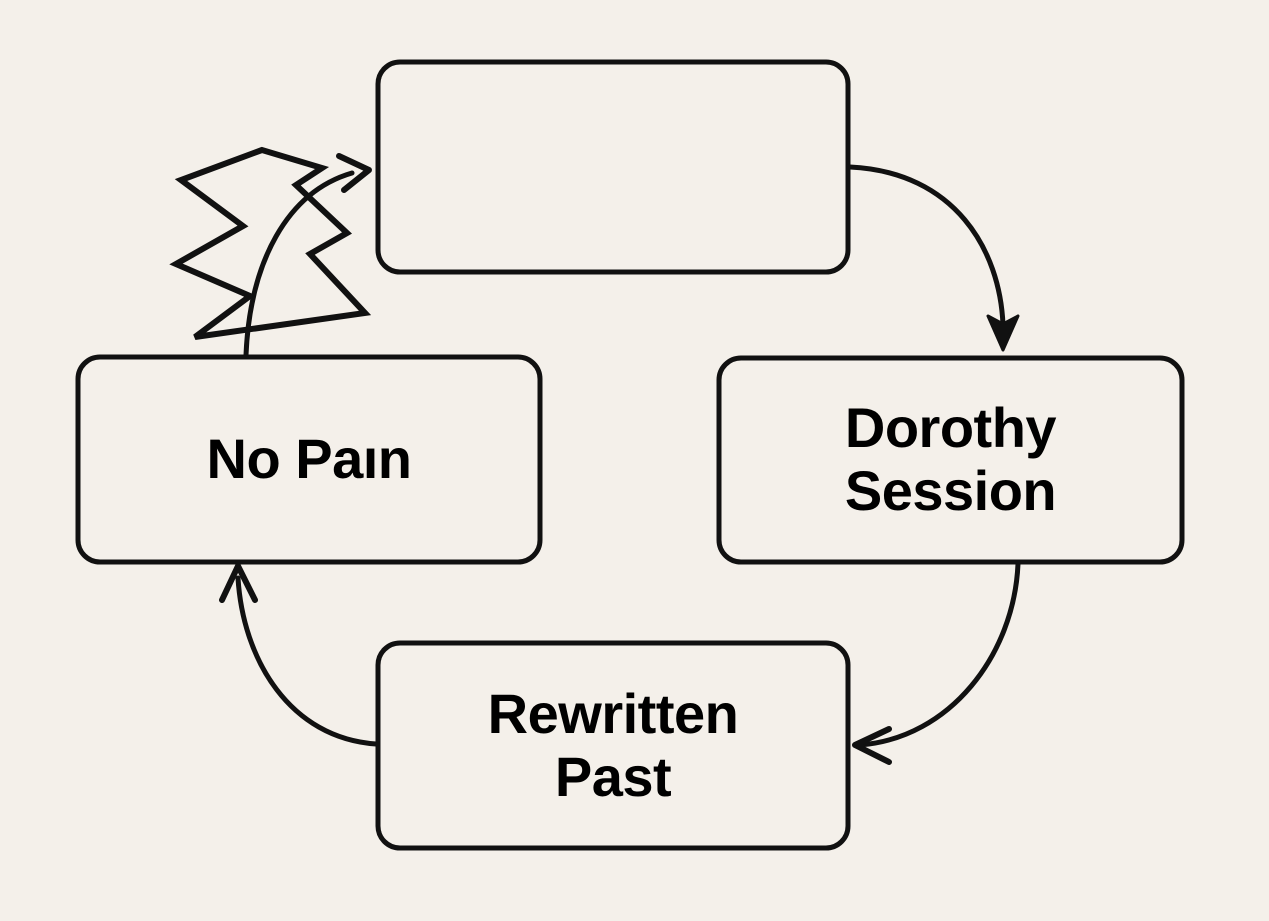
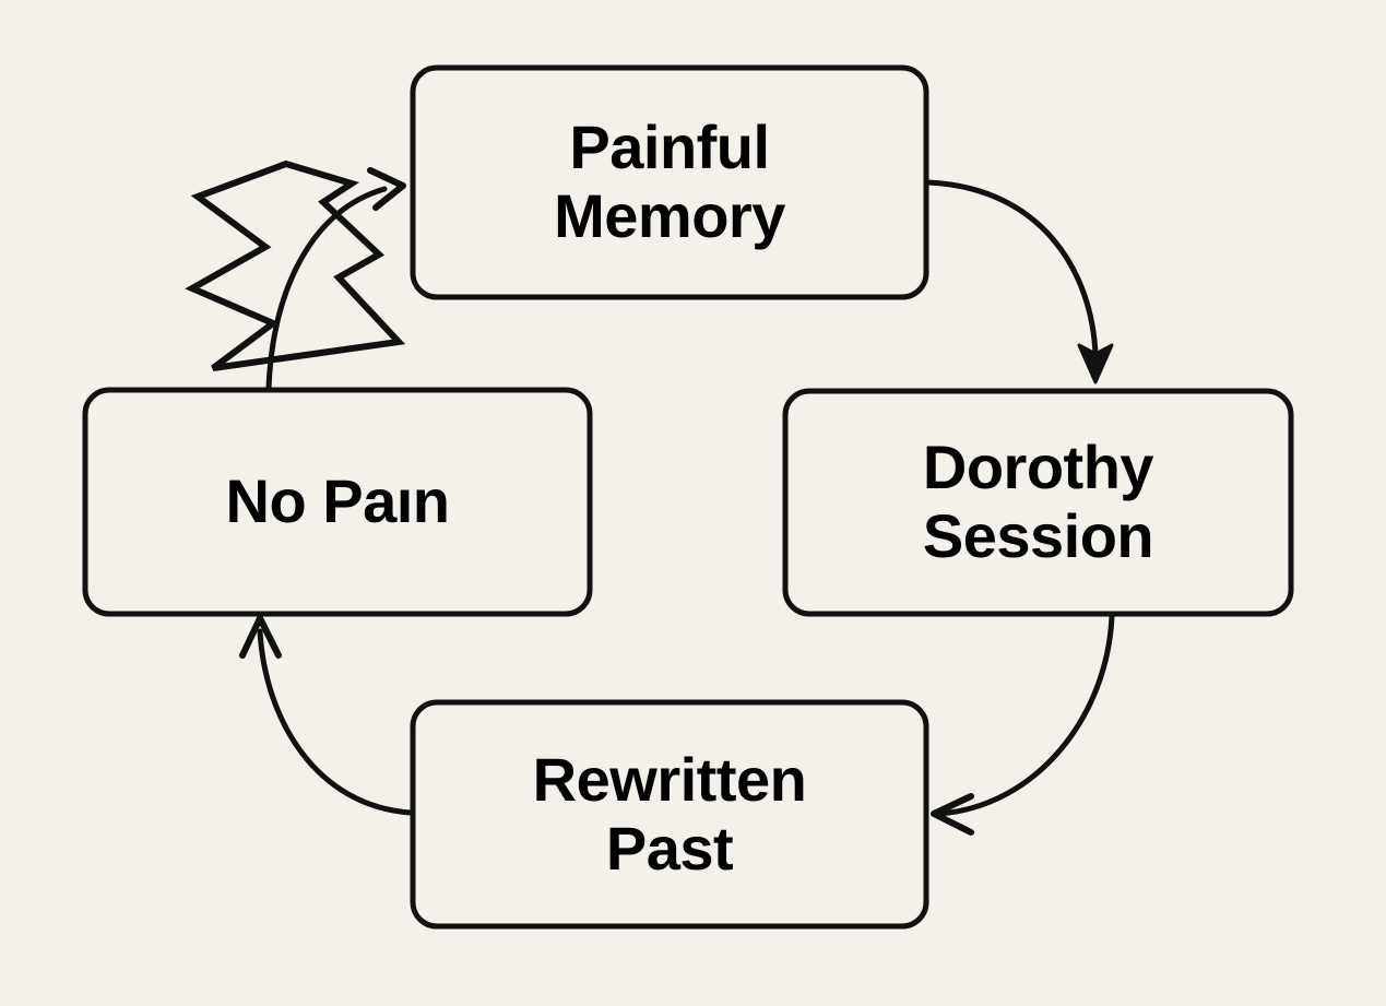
+ Painful
+ Memory
  Dorothy
  Session
  Rewritten
  Past
  No Paın
